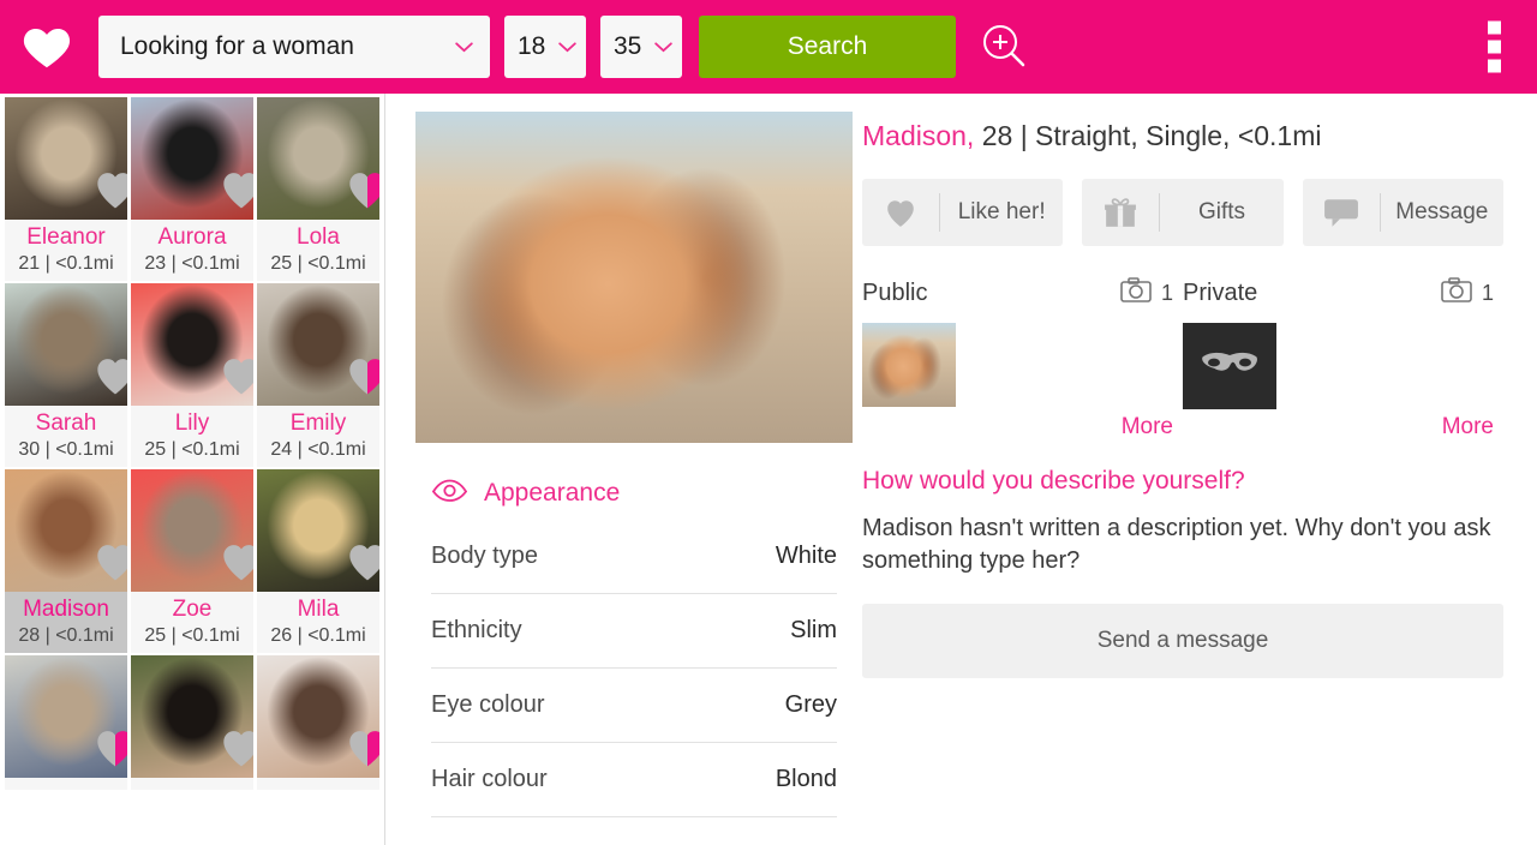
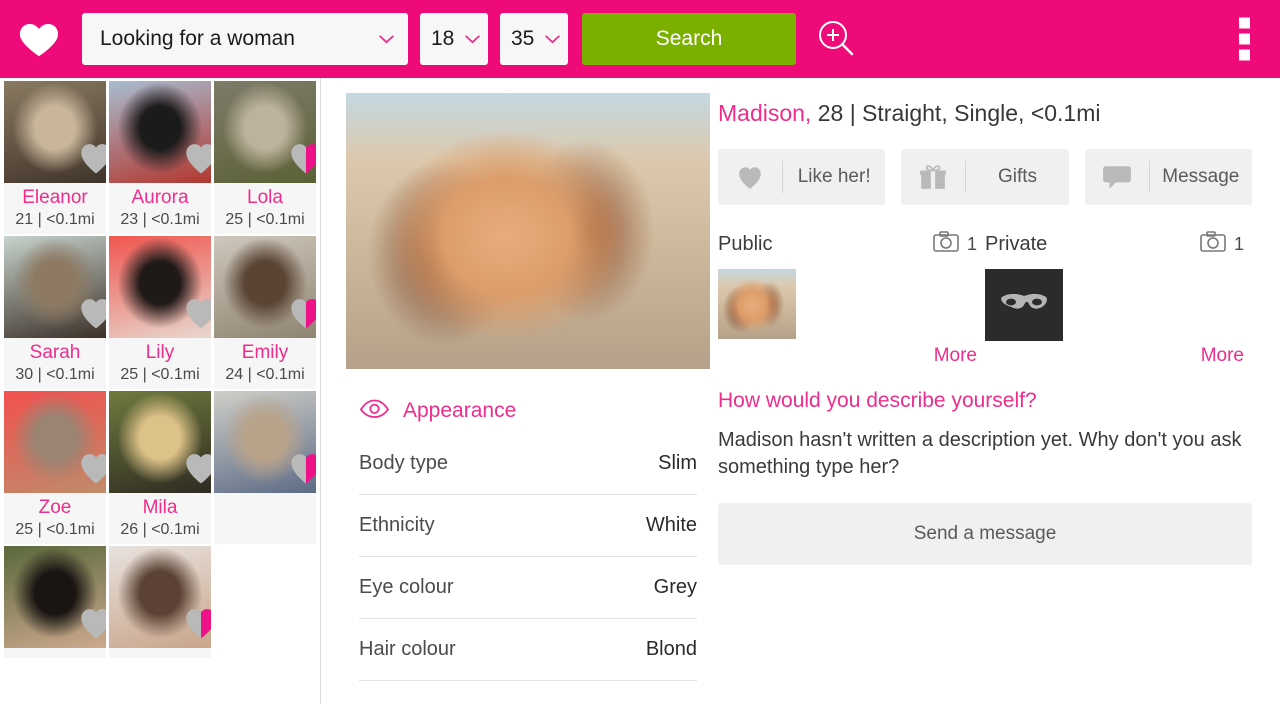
  Looking for a woman
  18
  35
  Search
  Eleanor
  21 | <0.1mi
  Aurora
  23 | <0.1mi
  Lola
  25 | <0.1mi
  Sarah
  30 | <0.1mi
  Lily
  25 | <0.1mi
  Emily
  24 | <0.1mi
- Madison
- 28 | <0.1mi
  Zoe
  25 | <0.1mi
  Mila
  26 | <0.1mi
  Appearance
  Body type
- White
+ Slim
  Ethnicity
- Slim
+ White
  Eye colour
  Grey
  Hair colour
  Blond
  Madison, 28 | Straight, Single, <0.1mi
  Like her!
  Gifts
  Message
  Public
  1
  Private
  1
  More
  More
  How would you describe yourself?
  Madison hasn't written a description yet. Why don't you ask something type her?
  Send a message
